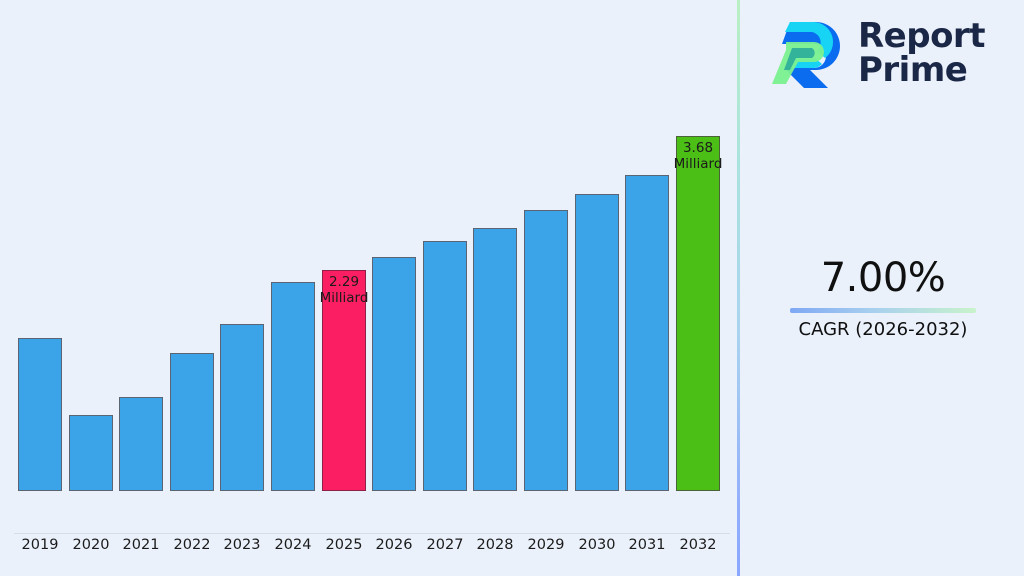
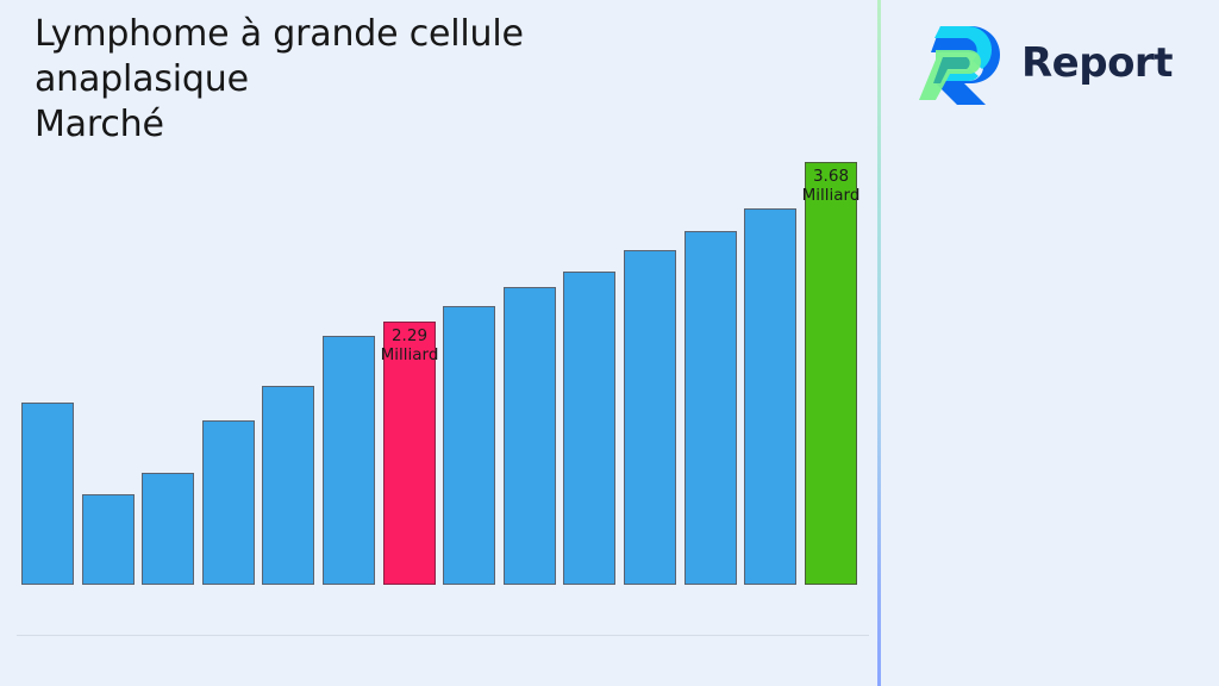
+ Lymphome à grande cellule anaplasique
+ Marché
  2.29
  Milliard
  3.68
  Milliard
- 2019
- 2020
- 2021
- 2022
- 2023
- 2024
- 2025
- 2026
- 2027
- 2028
- 2029
- 2030
- 2031
- 2032
  Report
- Prime
- 7.00%
- CAGR (2026-2032)
